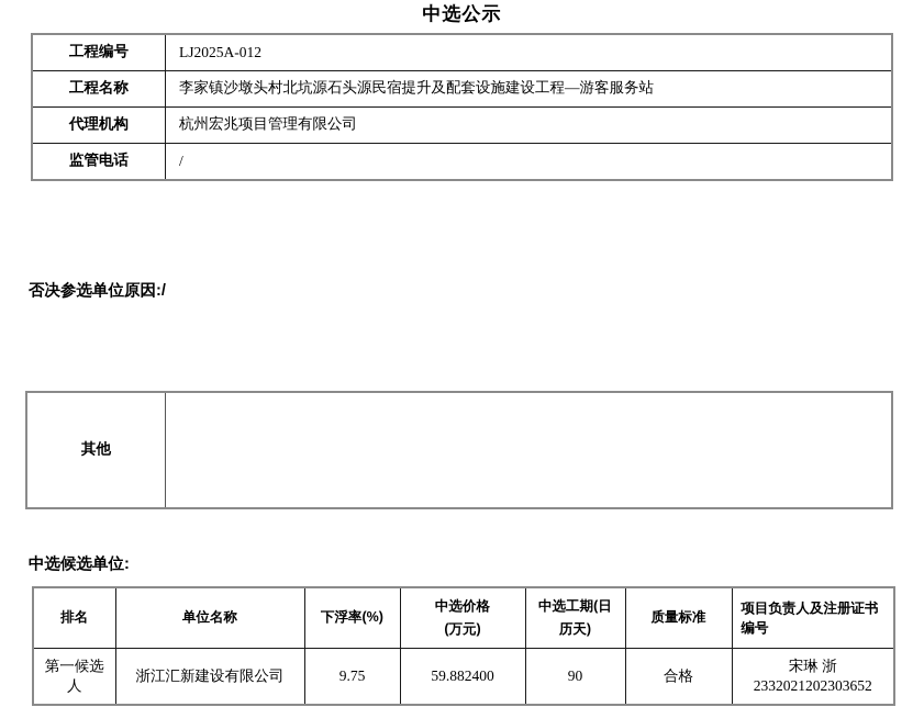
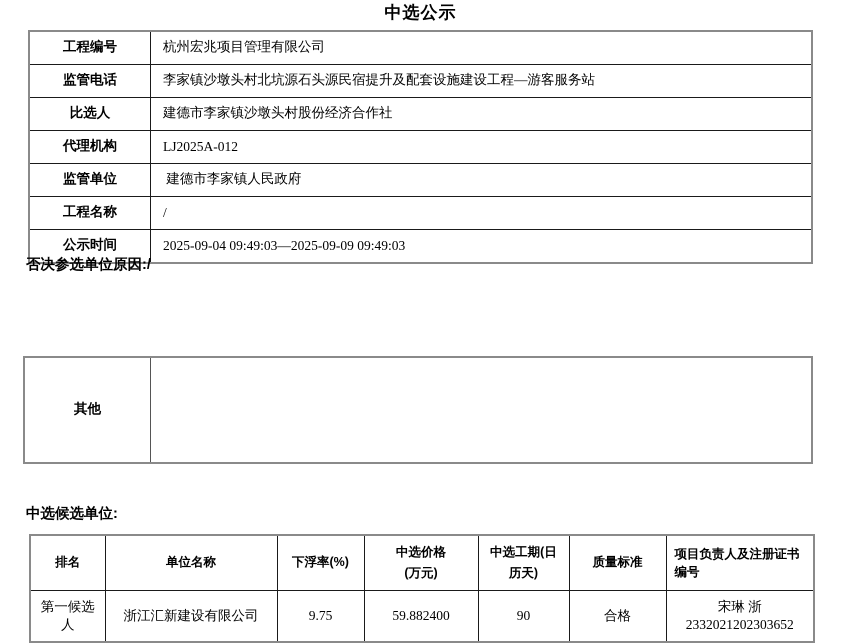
  中选公示
- 工程编号	LJ2025A-012
+ 工程编号	杭州宏兆项目管理有限公司
- 工程名称	李家镇沙墩头村北坑源石头源民宿提升及配套设施建设工程—游客服务站
+ 监管电话	李家镇沙墩头村北坑源石头源民宿提升及配套设施建设工程—游客服务站
+ 比选人	建德市李家镇沙墩头村股份经济合作社
- 代理机构	杭州宏兆项目管理有限公司
+ 代理机构	LJ2025A-012
+ 监管单位	建德市李家镇人民政府
- 监管电话	/
+ 工程名称	/
+ 公示时间	2025-09-04 09:49:03—2025-09-09 09:49:03
  否决参选单位原因:/
  其他
  中选候选单位:
  排名	单位名称	下浮率(%)	中选价格 (万元)	中选工期(日历天)	质量标准	项目负责人及注册证书编号
  第一候选人	浙江汇新建设有限公司	9.75	59.882400	90	合格	宋琳 浙 2332021202303652
